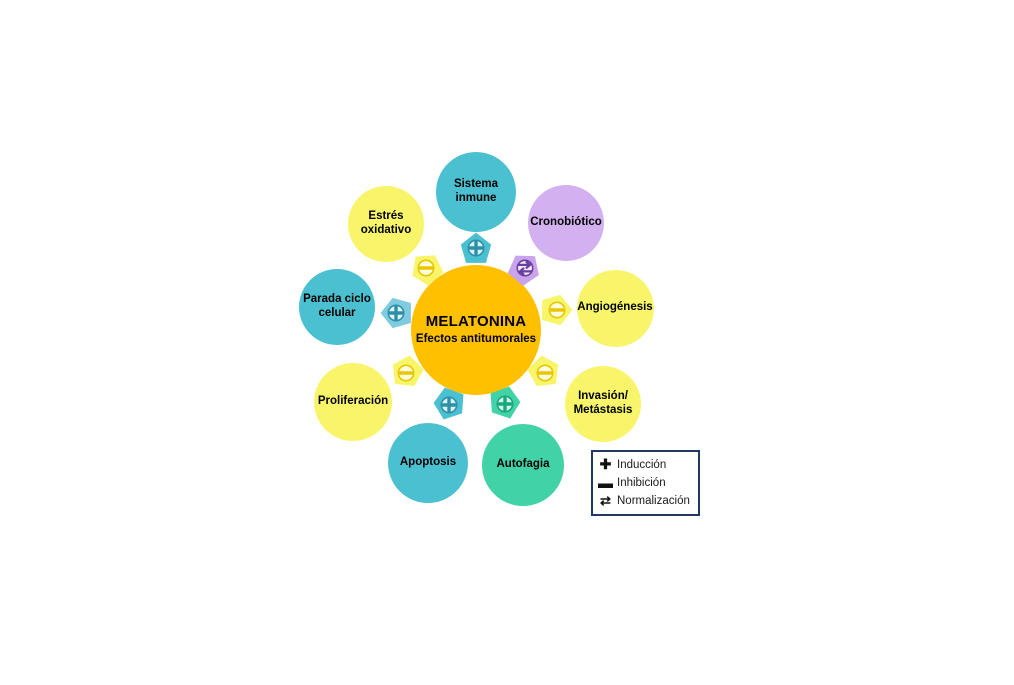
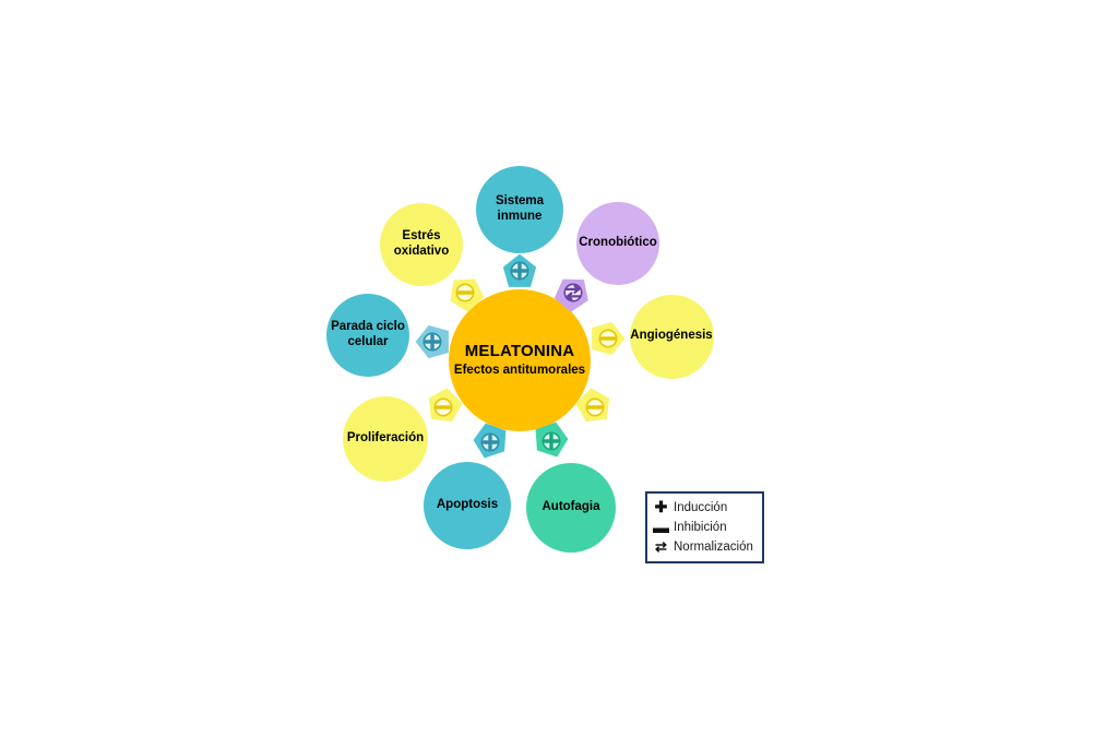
  MELATONINA
  Efectos antitumorales
  Sistema
  inmune
  Cronobiótico
  Angiogénesis
- Invasión/
- Metástasis
  Autofagia
  Apoptosis
  Proliferación
  Parada ciclo
  celular
  Estrés
  oxidativo
  ✚
  Inducción
  ▬
  Inhibición
  ⇄
  Normalización
